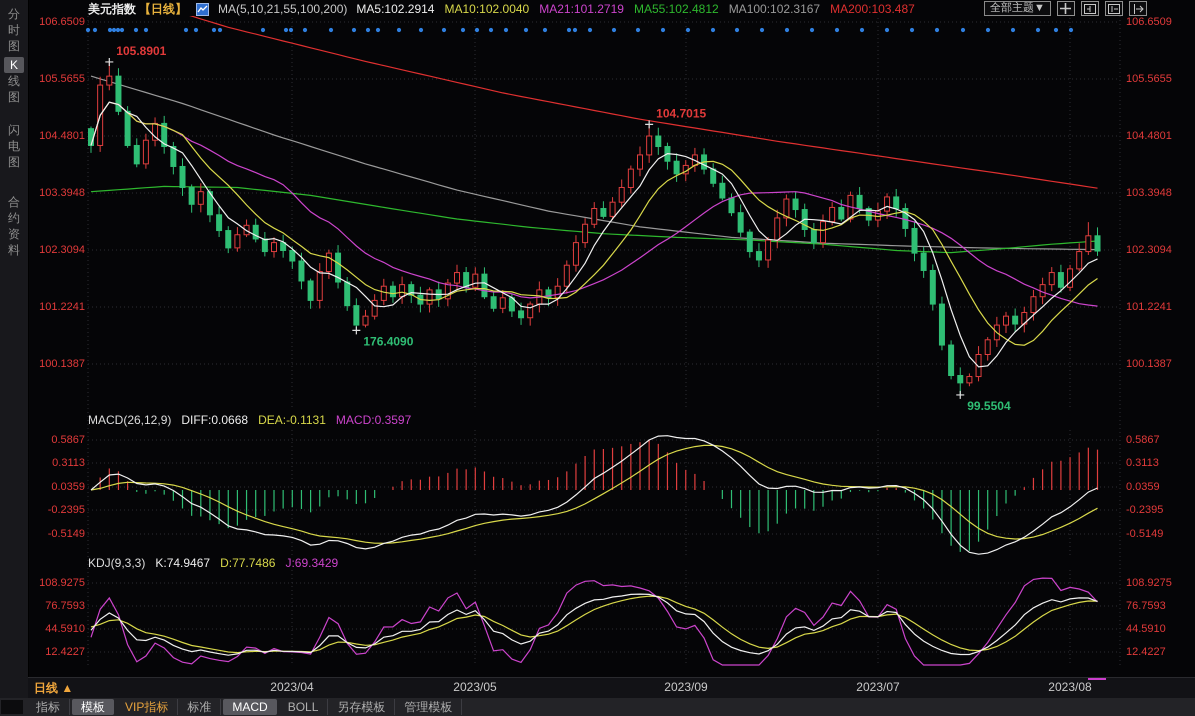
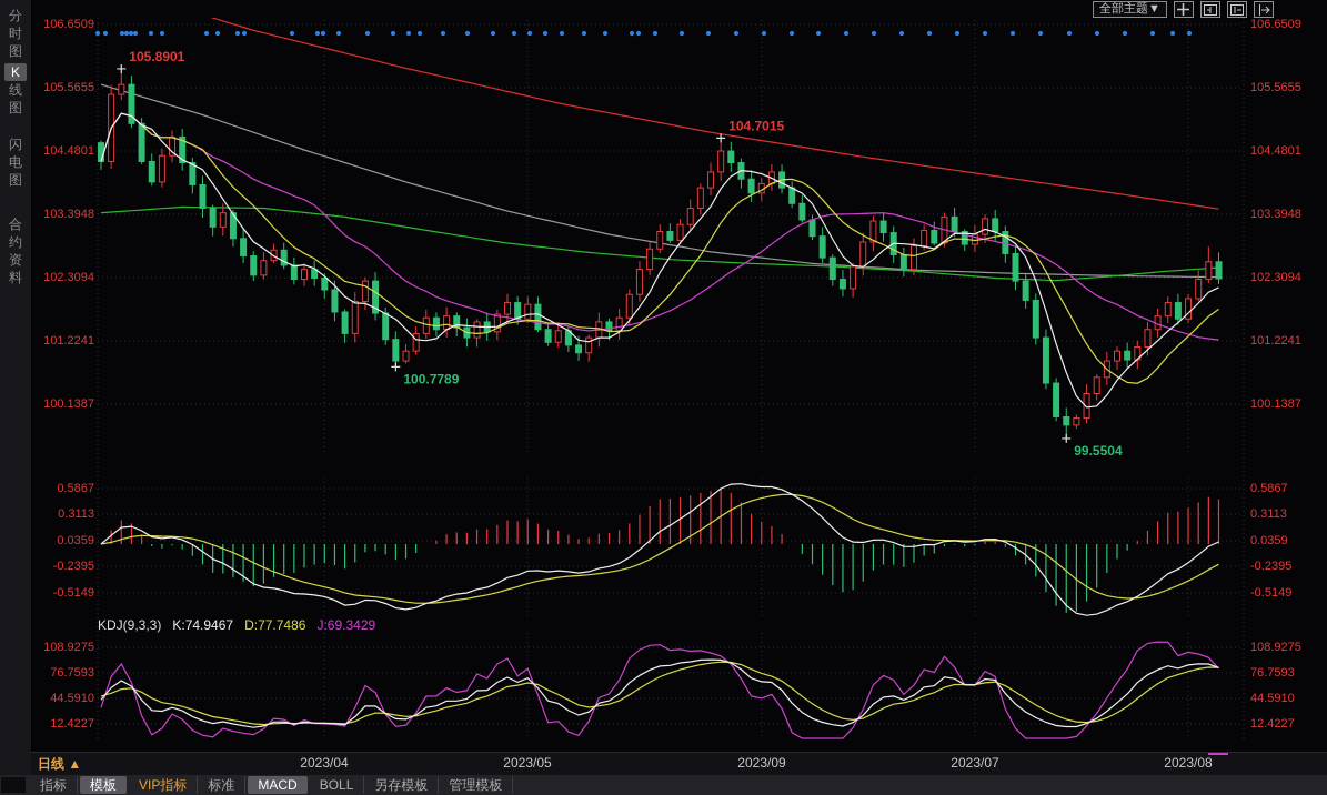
  分
  时
  图
  K
  线
  图
  闪
  电
  图
  合
  约
  资
  料
- 美元指数
- 【日线】
- MA(5,10,21,55,100,200)
- MA5:102.2914
- MA10:102.0040
- MA21:101.2719
- MA55:102.4812
- MA100:102.3167
- MA200:103.487
  全部主题▼
- MACD(26,12,9)
- DIFF:0.0668
- DEA:-0.1131
- MACD:0.3597
  KDJ(9,3,3)
  K:74.9467
  D:77.7486
  J:69.3429
  105.8901
  104.7015
- 176.4090
+ 100.7789
  99.5504
  106.6509
  106.6509
  105.5655
  105.5655
  104.4801
  104.4801
  103.3948
  103.3948
  102.3094
  102.3094
  101.2241
  101.2241
  100.1387
  100.1387
  0.5867
  0.5867
  0.3113
  0.3113
  0.0359
  0.0359
  -0.2395
  -0.2395
  -0.5149
  -0.5149
  108.9275
  108.9275
  76.7593
  76.7593
  44.5910
  44.5910
  12.4227
  12.4227
  日线 ▲
  2023/04
  2023/05
  2023/09
  2023/07
  2023/08
  指标
  模板
  VIP指标
  标准
  MACD
  BOLL
  另存模板
  管理模板
